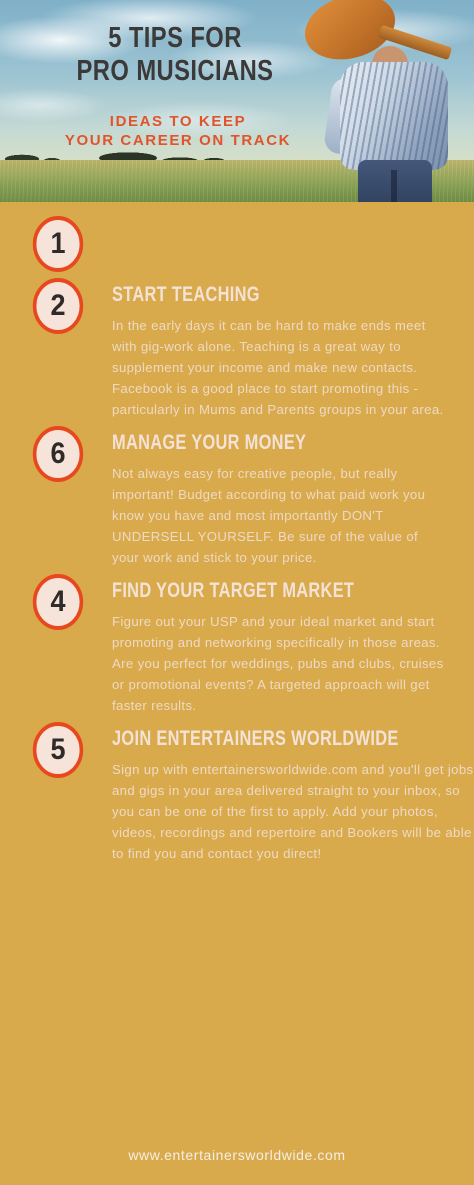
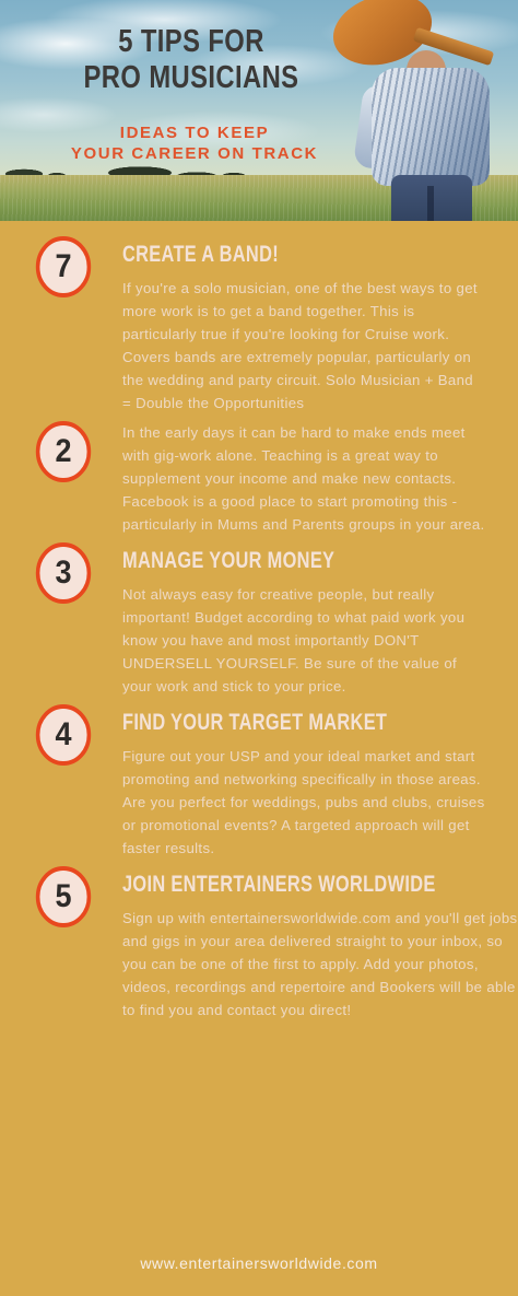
  5 TIPS FOR
  PRO MUSICIANS
  IDEAS TO KEEP
  YOUR CAREER ON TRACK
- 1
+ 7
+ CREATE A BAND!
+ If you're a solo musician, one of the best ways to get more work is to get a band together. This is particularly true if you're looking for Cruise work.
+ Covers bands are extremely popular, particularly on the wedding and party circuit. Solo Musician + Band = Double the Opportunities
  2
- START TEACHING
  In the early days it can be hard to make ends meet with gig-work alone. Teaching is a great way to supplement your income and make new contacts. Facebook is a good place to start promoting this - particularly in Mums and Parents groups in your area.
- 6
+ 3
  MANAGE YOUR MONEY
  Not always easy for creative people, but really important! Budget according to what paid work you know you have and most importantly DON'T UNDERSELL YOURSELF. Be sure of the value of your work and stick to your price.
  4
  FIND YOUR TARGET MARKET
  Figure out your USP and your ideal market and start promoting and networking specifically in those areas. Are you perfect for weddings, pubs and clubs, cruises or promotional events? A targeted approach will get faster results.
  5
  JOIN ENTERTAINERS WORLDWIDE
  Sign up with entertainersworldwide.com and you'll get jobs and gigs in your area delivered straight to your inbox, so you can be one of the first to apply. Add your photos, videos, recordings and repertoire and Bookers will be able to find you and contact you direct!
  www.entertainersworldwide.com
